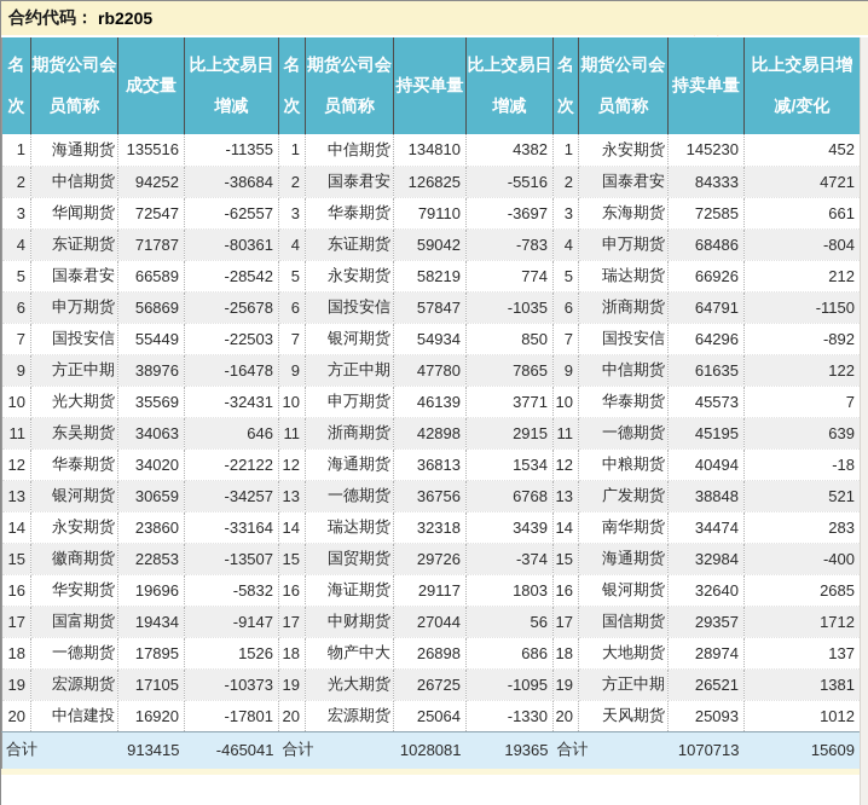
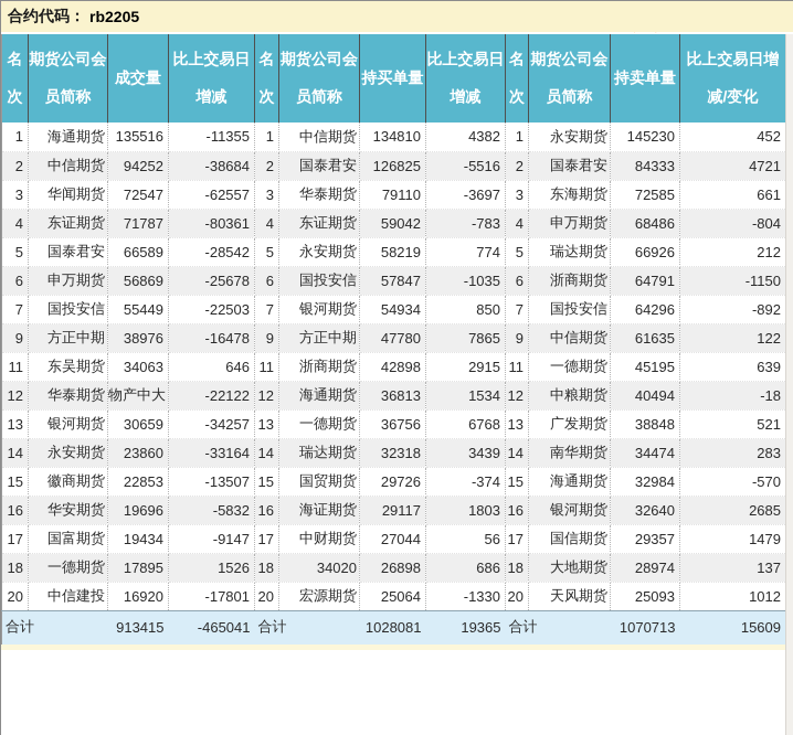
  合约代码：
  rb2205
  名次	期货公司会员简称	成交量	比上交易日增减	名次	期货公司会员简称	持买单量	比上交易日增减	名次	期货公司会员简称	持卖单量	比上交易日增减/变化
  1	海通期货	135516	-11355	1	中信期货	134810	4382	1	永安期货	145230	452
  2	中信期货	94252	-38684	2	国泰君安	126825	-5516	2	国泰君安	84333	4721
  3	华闻期货	72547	-62557	3	华泰期货	79110	-3697	3	东海期货	72585	661
  4	东证期货	71787	-80361	4	东证期货	59042	-783	4	申万期货	68486	-804
  5	国泰君安	66589	-28542	5	永安期货	58219	774	5	瑞达期货	66926	212
  6	申万期货	56869	-25678	6	国投安信	57847	-1035	6	浙商期货	64791	-1150
  7	国投安信	55449	-22503	7	银河期货	54934	850	7	国投安信	64296	-892
  9	方正中期	38976	-16478	9	方正中期	47780	7865	9	中信期货	61635	122
- 10	光大期货	35569	-32431	10	申万期货	46139	3771	10	华泰期货	45573	7
  11	东吴期货	34063	646	11	浙商期货	42898	2915	11	一德期货	45195	639
- 12	华泰期货	34020	-22122	12	海通期货	36813	1534	12	中粮期货	40494	-18
+ 12	华泰期货	物产中大	-22122	12	海通期货	36813	1534	12	中粮期货	40494	-18
  13	银河期货	30659	-34257	13	一德期货	36756	6768	13	广发期货	38848	521
  14	永安期货	23860	-33164	14	瑞达期货	32318	3439	14	南华期货	34474	283
- 15	徽商期货	22853	-13507	15	国贸期货	29726	-374	15	海通期货	32984	-400
+ 15	徽商期货	22853	-13507	15	国贸期货	29726	-374	15	海通期货	32984	-570
  16	华安期货	19696	-5832	16	海证期货	29117	1803	16	银河期货	32640	2685
- 17	国富期货	19434	-9147	17	中财期货	27044	56	17	国信期货	29357	1712
+ 17	国富期货	19434	-9147	17	中财期货	27044	56	17	国信期货	29357	1479
- 18	一德期货	17895	1526	18	物产中大	26898	686	18	大地期货	28974	137
+ 18	一德期货	17895	1526	18	34020	26898	686	18	大地期货	28974	137
- 19	宏源期货	17105	-10373	19	光大期货	26725	-1095	19	方正中期	26521	1381
  20	中信建投	16920	-17801	20	宏源期货	25064	-1330	20	天风期货	25093	1012
  合计		913415	-465041	合计		1028081	19365	合计		1070713	15609
